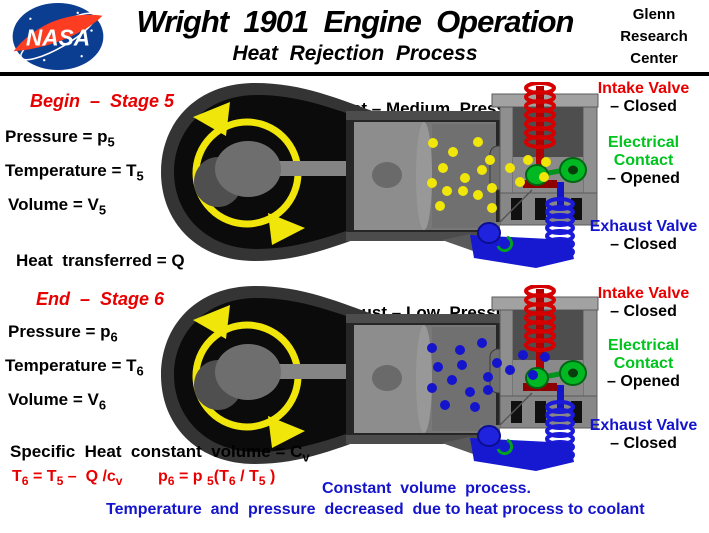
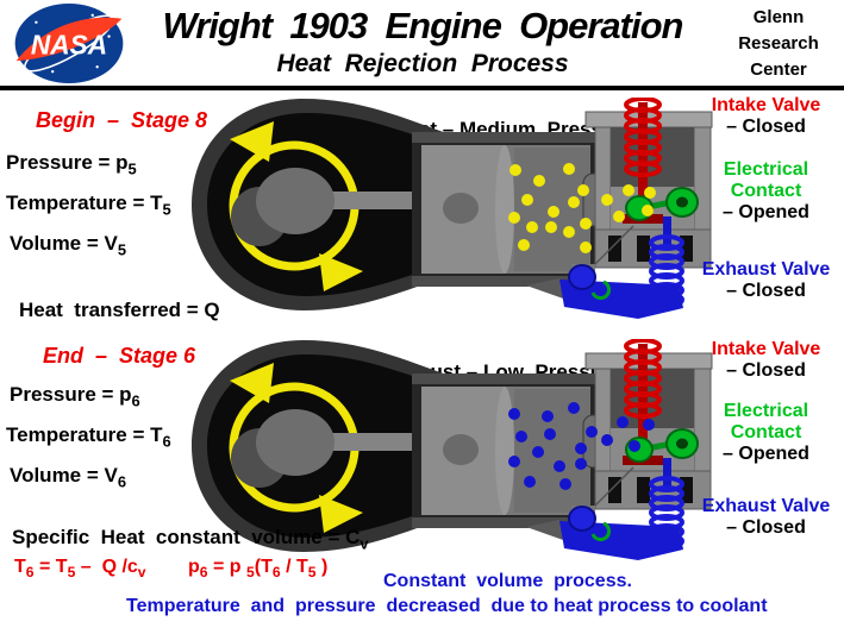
  NASA
- Wright 1901 Engine Operation
+ Wright 1903 Engine Operation
  Heat Rejection Process
  Glenn
  Research
  Center
- Begin – Stage 5
+ Begin – Stage 8
  Pressure = p5
  Temperature = T5
  Volume = V5
  Heat transferred = Q
  Intake Valve
  – Closed
  Electrical Contact
  – Opened
  Exhaust Valve
  – Closed
  End – Stage 6
  Pressure = p6
  Temperature = T6
  Volume = V6
  Intake Valve
  – Closed
  Electrical Contact
  – Opened
  Exhaust Valve
  – Closed
  Specific Heat constant volume = Cv
  T6 = T5 – Q /cv
  p6 = p 5(T6 / T5 )
  Constant volume process.
  Temperature and pressure decreased due to heat process to coolant
